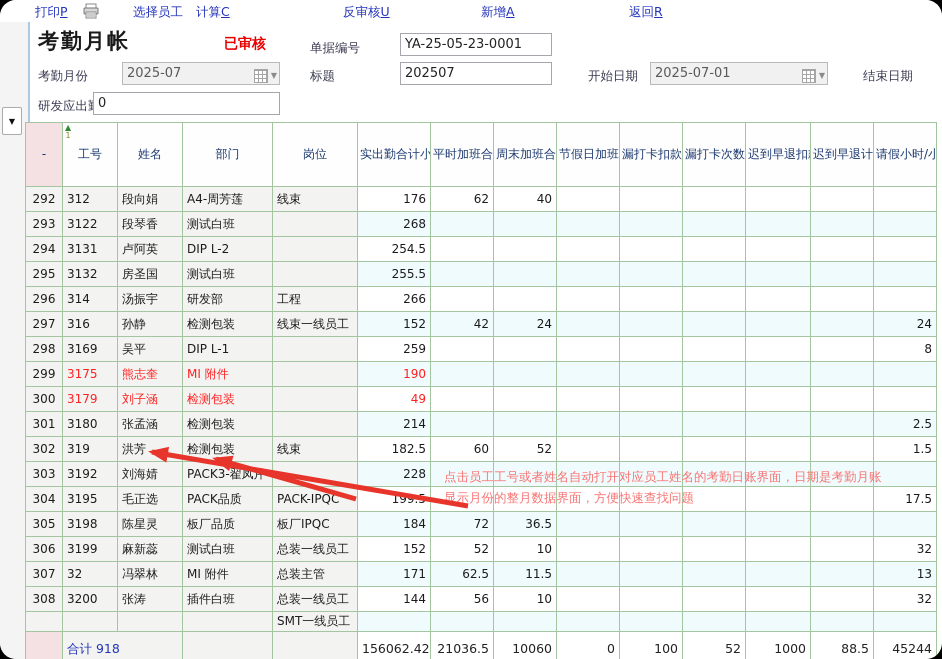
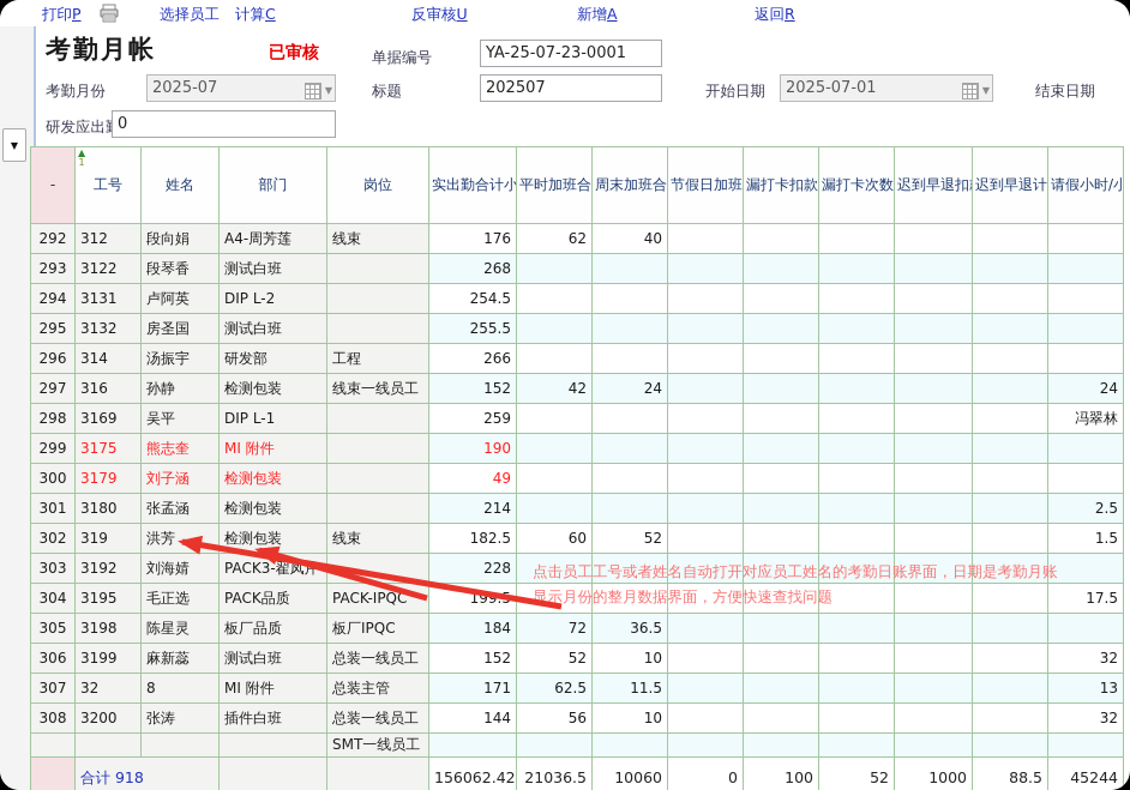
  打印P
  选择员工
  计算C
  反审核U
  新增A
  返回R
  ▼
  考勤月帐
  已审核
  单据编号
- YA-25-05-23-0001
+ YA-25-07-23-0001
  考勤月份
  2025-07
  ▼
  标题
  202507
  开始日期
  2025-07-01
  ▼
  结束日期
  研发应出
  0
  292	312	段向娟	A4-周芳莲	线束	176	62	40
  293	3122	段琴香	测试白班		268
  294	3131	卢阿英	DIP L-2		254.5
  295	3132	房圣国	测试白班		255.5
  296	314	汤振宇	研发部	工程	266
  297	316	孙静	检测包装	线束一线员工	152	42	24						24
- 298	3169	吴平	DIP L-1		259								8
+ 298	3169	吴平	DIP L-1		259								冯翠林
  299	3175	熊志奎	MI 附件		190
  300	3179	刘子涵	检测包装		49
  301	3180	张孟涵	检测包装		214								2.5
  302	319	洪芳	检测包装	线束	182.5	60	52						1.5
  303	3192	刘海婧	PACK3-翟凤		228
  304	3195	毛正选	PACK品质	PACK-IPQC	199								17.5
  305	3198	陈星灵	板厂品质	板厂IPQC	184	72	36.5
  306	3199	麻新蕊	测试白班	总装一线员工	152	52	10						32
- 307	32	冯翠林	MI 附件	总装主管	171	62.5	11.5						13
+ 307	32	8	MI 附件	总装主管	171	62.5	11.5						13
  308	3200	张涛	插件白班	总装一线员工	144	56	10						32
  				SMT一线员工
  	合计 918			156062.42	21036.5	10060	0	100	52	1000	88.5	45244
  点击员工工号或者姓名自动打开对应员工姓名的考勤日账界面，日期是考勤月账
  显示月份的整月数据界面，方便快速查找问题
